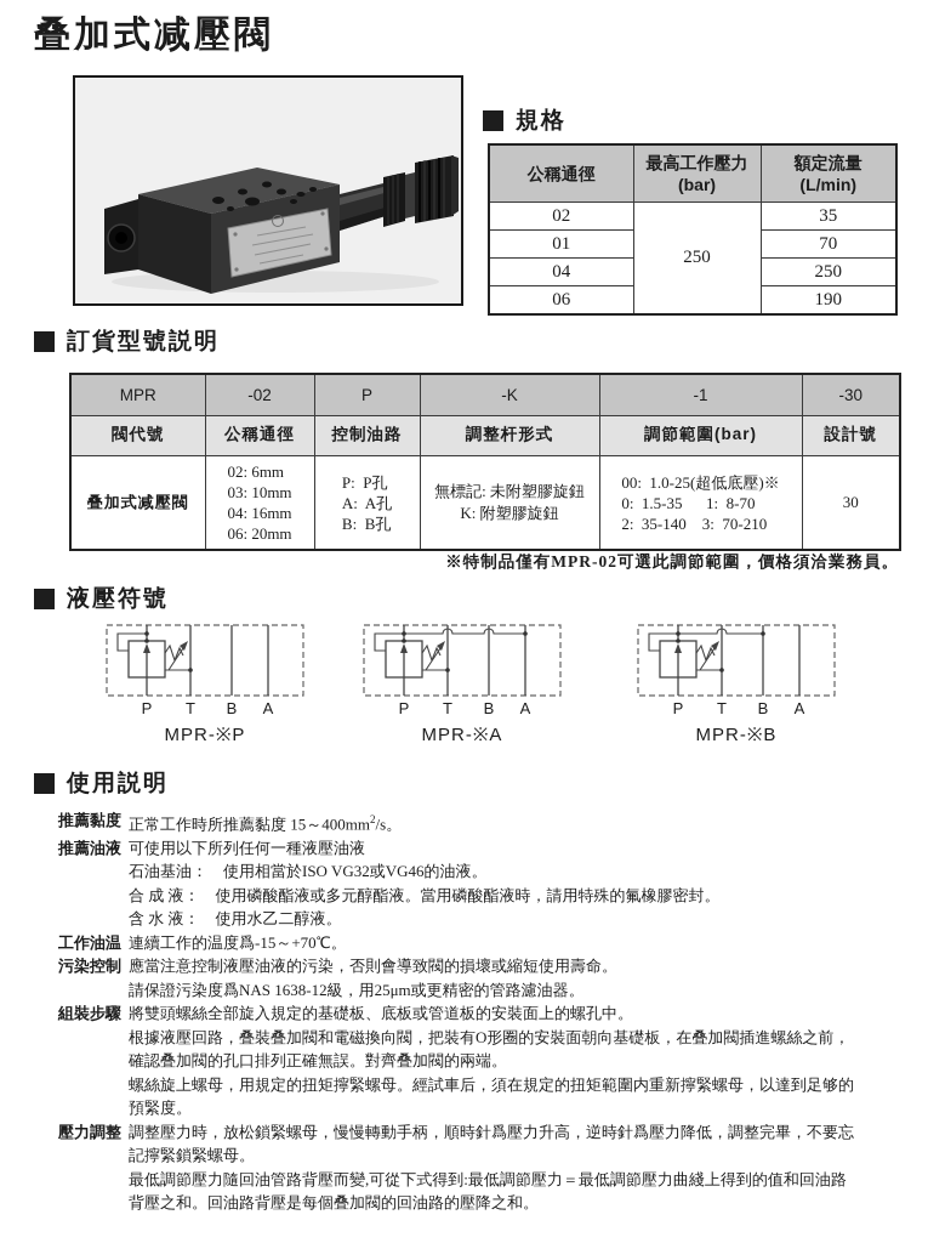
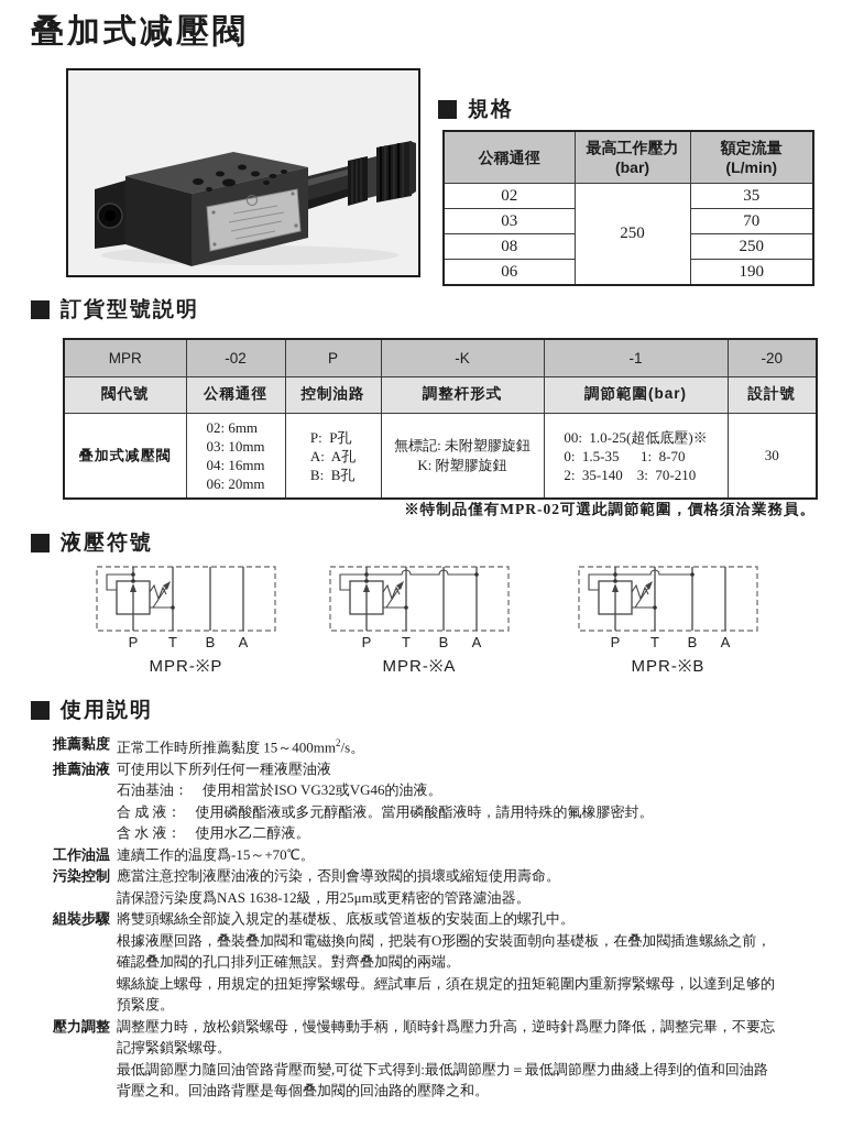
  叠加式减壓閥
  規格
  公稱通徑	最高工作壓力 (bar)	額定流量 (L/min)
  02	250	35
- 01	70
+ 03	70
- 04	250
+ 08	250
  06	190
  訂貨型號説明
- MPR	-02	P	-K	-1	-30
+ MPR	-02	P	-K	-1	-20
  閥代號	公稱通徑	控制油路	調整杆形式	調節範圍(bar)	設計號
  叠加式减壓閥	02: 6mm 03: 10mm 04: 16mm 06: 20mm	P: P孔 A: A孔 B: B孔	無標記: 未附塑膠旋鈕 K: 附塑膠旋鈕	00: 1.0-25(超低底壓)※ 0: 1.5-35 1: 8-70 2: 35-140 3: 70-210	30
  ※特制品僅有MPR-02可選此調節範圍，價格須洽業務員。
  液壓符號
  P
  T
  B
  A
  MPR-※P
  P
  T
  B
  A
  MPR-※A
  P
  T
  B
  A
  MPR-※B
  使用説明
  推薦黏度
  正常工作時所推薦黏度 15～400mm2/s。
  推薦油液
  可使用以下所列任何一種液壓油液
  石油基油： 使用相當於ISO VG32或VG46的油液。
  合 成 液： 使用磷酸酯液或多元醇酯液。當用磷酸酯液時，請用特殊的氟橡膠密封。
  含 水 液： 使用水乙二醇液。
  工作油温
  連續工作的温度爲-15～+70℃。
  污染控制
  應當注意控制液壓油液的污染，否則會導致閥的損壞或縮短使用壽命。
  請保證污染度爲NAS 1638-12級，用25μm或更精密的管路濾油器。
  組裝步驟
  將雙頭螺絲全部旋入規定的基礎板、底板或管道板的安裝面上的螺孔中。
  根據液壓回路，叠裝叠加閥和電磁換向閥，把裝有O形圈的安裝面朝向基礎板，在叠加閥插進螺絲之前，確認叠加閥的孔口排列正確無誤。對齊叠加閥的兩端。
  螺絲旋上螺母，用規定的扭矩擰緊螺母。經試車后，須在規定的扭矩範圍内重新擰緊螺母，以達到足够的預緊度。
  壓力調整
  調整壓力時，放松鎖緊螺母，慢慢轉動手柄，順時針爲壓力升高，逆時針爲壓力降低，調整完畢，不要忘記擰緊鎖緊螺母。
  最低調節壓力隨回油管路背壓而變,可從下式得到:最低調節壓力＝最低調節壓力曲綫上得到的值和回油路背壓之和。回油路背壓是每個叠加閥的回油路的壓降之和。
